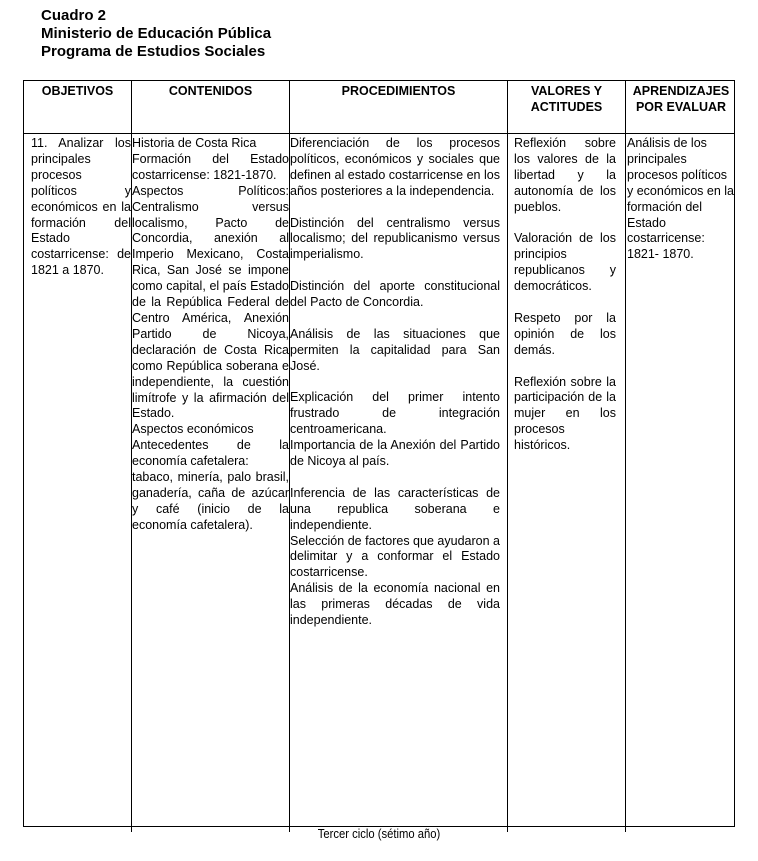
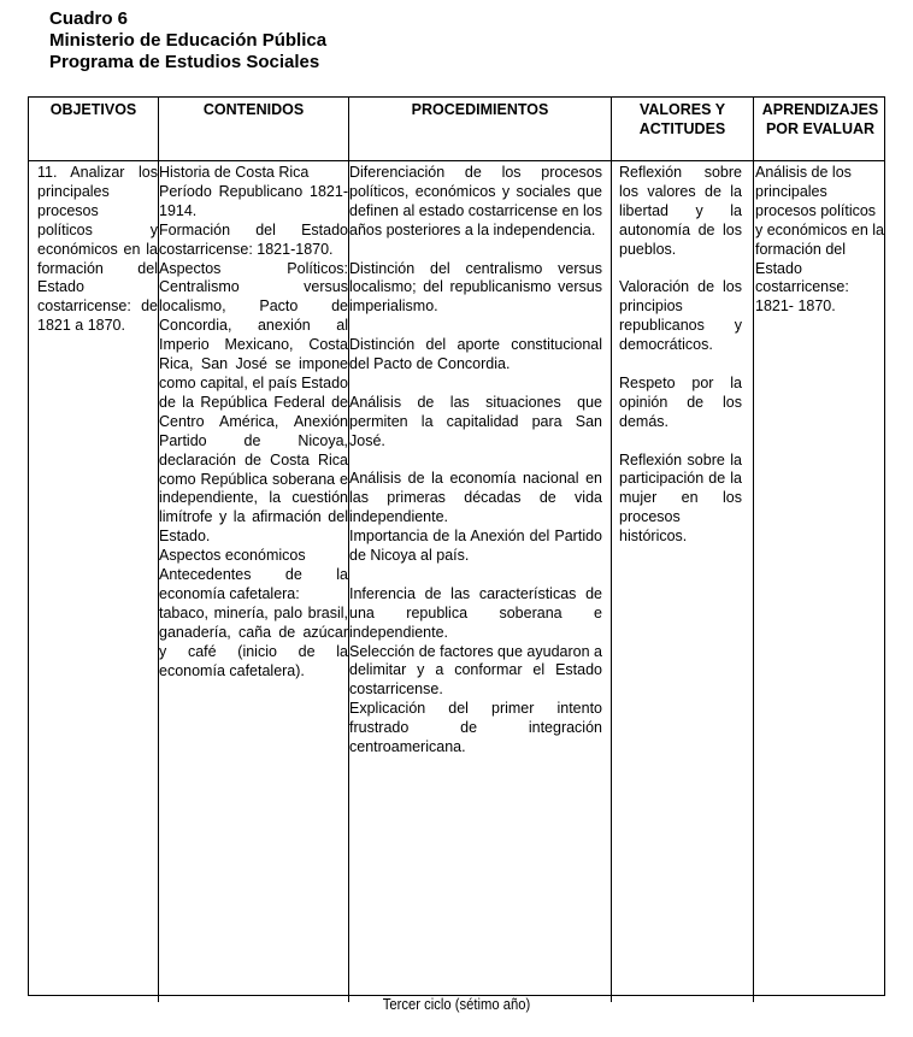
- Cuadro 2
+ Cuadro 6
  Ministerio de Educación Pública
  Programa de Estudios Sociales
  OBJETIVOS
  CONTENIDOS
  PROCEDIMIENTOS
  VALORES Y
  ACTITUDES
  APRENDIZAJES
  POR EVALUAR
  11. Analizar los principales procesos políticos y económicos en la formación del Estado costarricense: de 1821 a 1870.
  Historia de Costa Rica
+ Período Republicano 1821-1914.
  Formación del Estado costarricense: 1821-1870.
  Aspectos Políticos: Centralismo versus localismo, Pacto de Concordia, anexión al Imperio Mexicano, Costa Rica, San José se impone como capital, el país Estado de la República Federal de Centro América, Anexión Partido de Nicoya, declaración de Costa Rica como República soberana e independiente, la cuestión limítrofe y la afirmación del Estado.
  Aspectos económicos
  Antecedentes de la economía cafetalera:
  tabaco, minería, palo brasil, ganadería, caña de azúcar y café (inicio de la economía cafetalera).
  Diferenciación de los procesos políticos, económicos y sociales que definen al estado costarricense en los años posteriores a la independencia.
  Distinción del centralismo versus localismo; del republicanismo versus imperialismo.
  Distinción del aporte constitucional del Pacto de Concordia.
  Análisis de las situaciones que permiten la capitalidad para San José.
- Explicación del primer intento frustrado de integración centroamericana.
+ Análisis de la economía nacional en las primeras décadas de vida independiente.
  Importancia de la Anexión del Partido de Nicoya al país.
  Inferencia de las características de una republica soberana e independiente.
  Selección de factores que ayudaron a delimitar y a conformar el Estado costarricense.
- Análisis de la economía nacional en las primeras décadas de vida independiente.
+ Explicación del primer intento frustrado de integración centroamericana.
  Reflexión sobre los valores de la libertad y la autonomía de los pueblos.
  Valoración de los principios republicanos y democráticos.
  Respeto por la opinión de los demás.
  Reflexión sobre la participación de la mujer en los procesos históricos.
  Análisis de los principales procesos políticos y económicos en la formación del Estado costarricense: 1821- 1870.
  Tercer ciclo (sétimo año)
